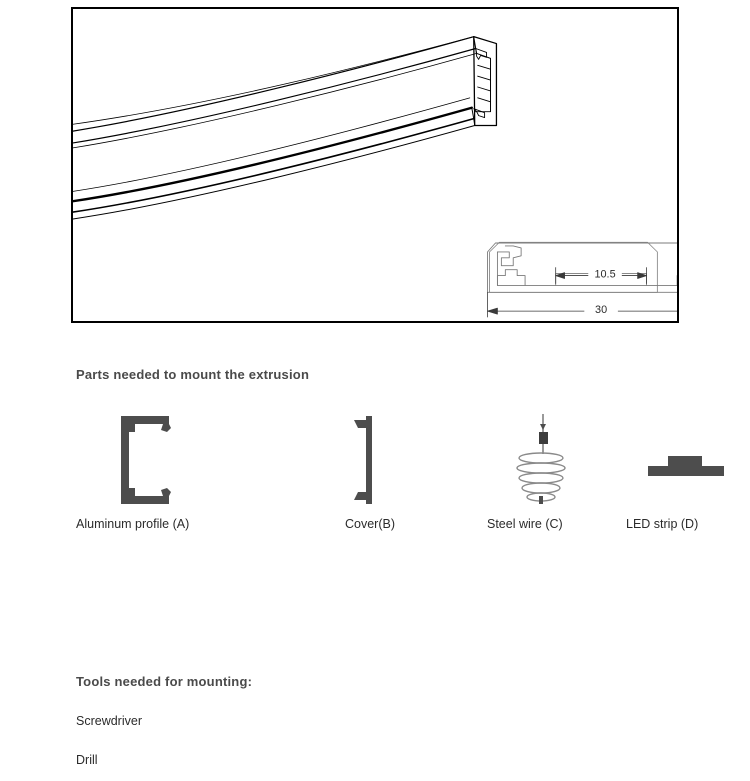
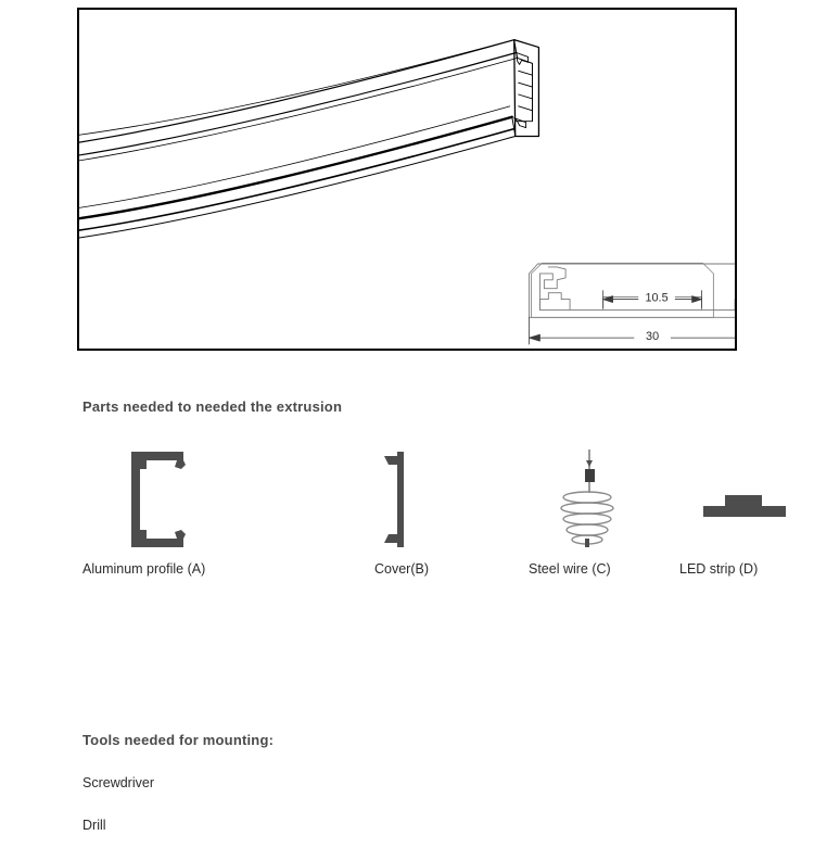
  10.5
  30
- Parts needed to mount the extrusion
+ Parts needed to needed the extrusion
  Aluminum profile (A)
  Cover(B)
  Steel wire (C)
  LED strip (D)
  Tools needed for mounting:
  Screwdriver
  Drill
